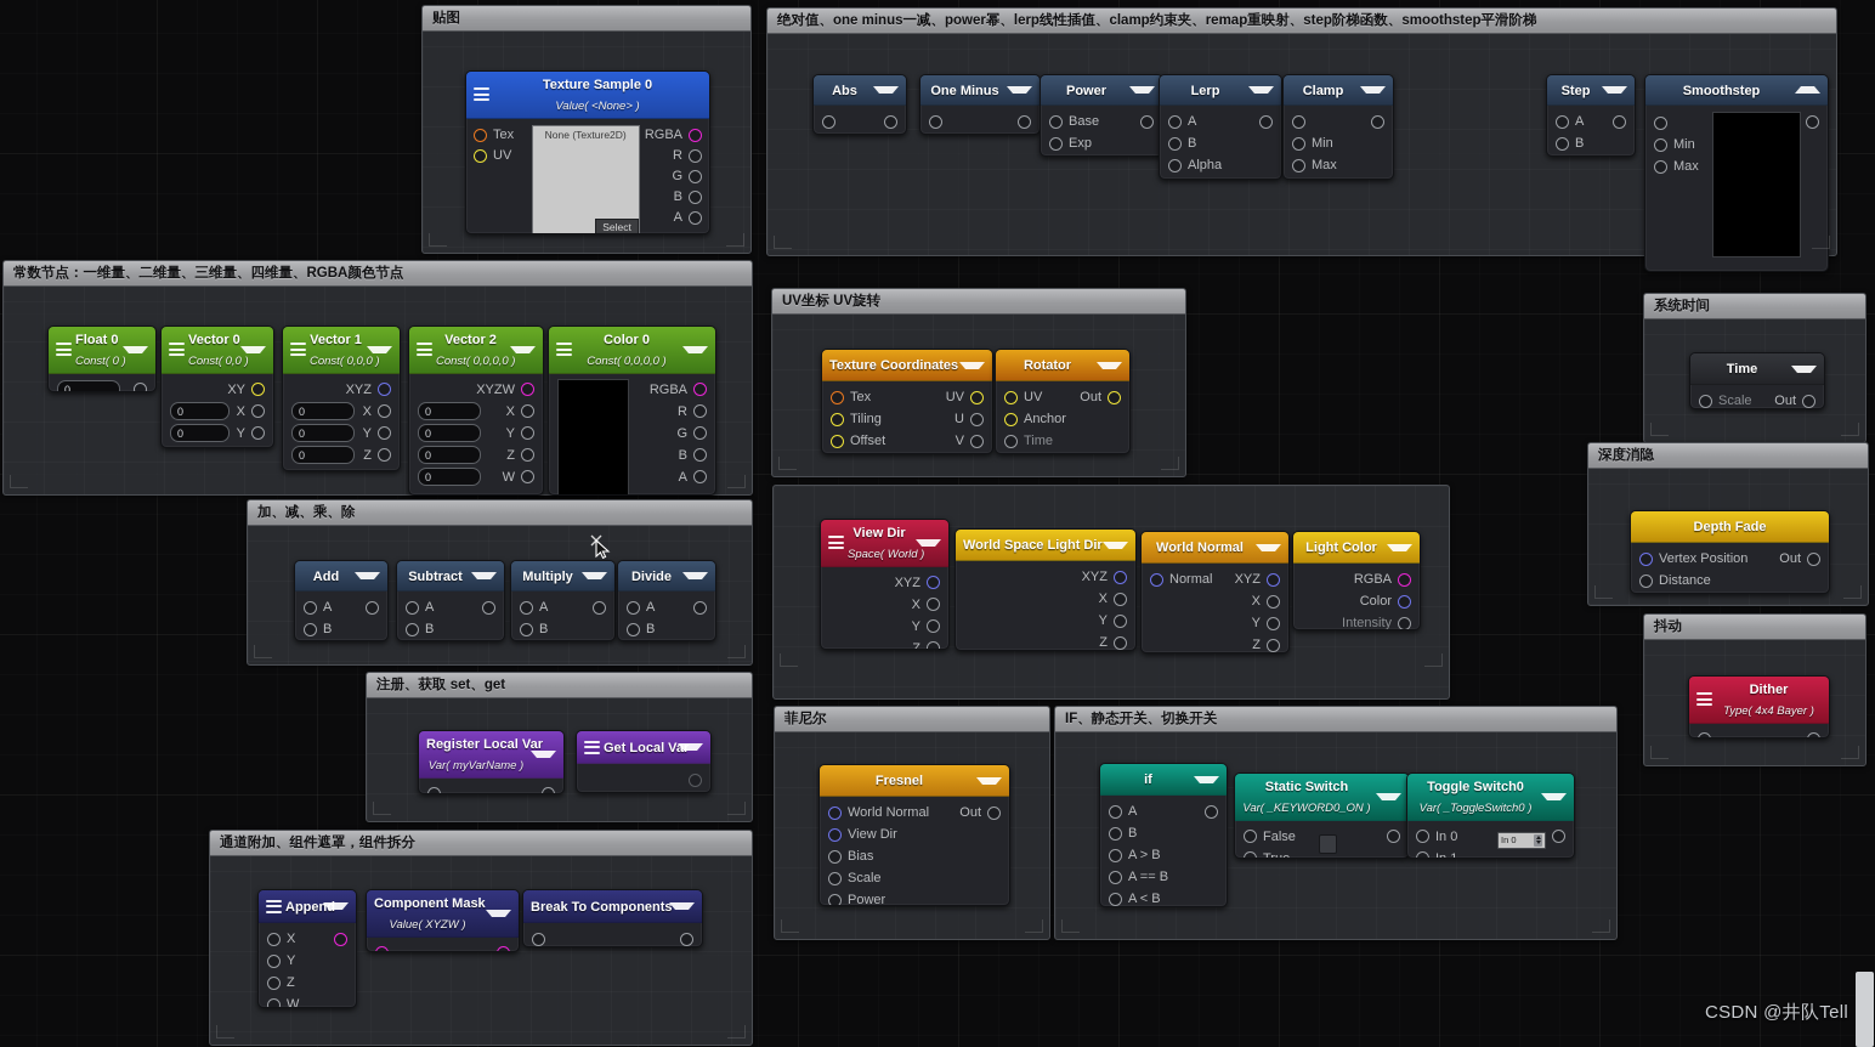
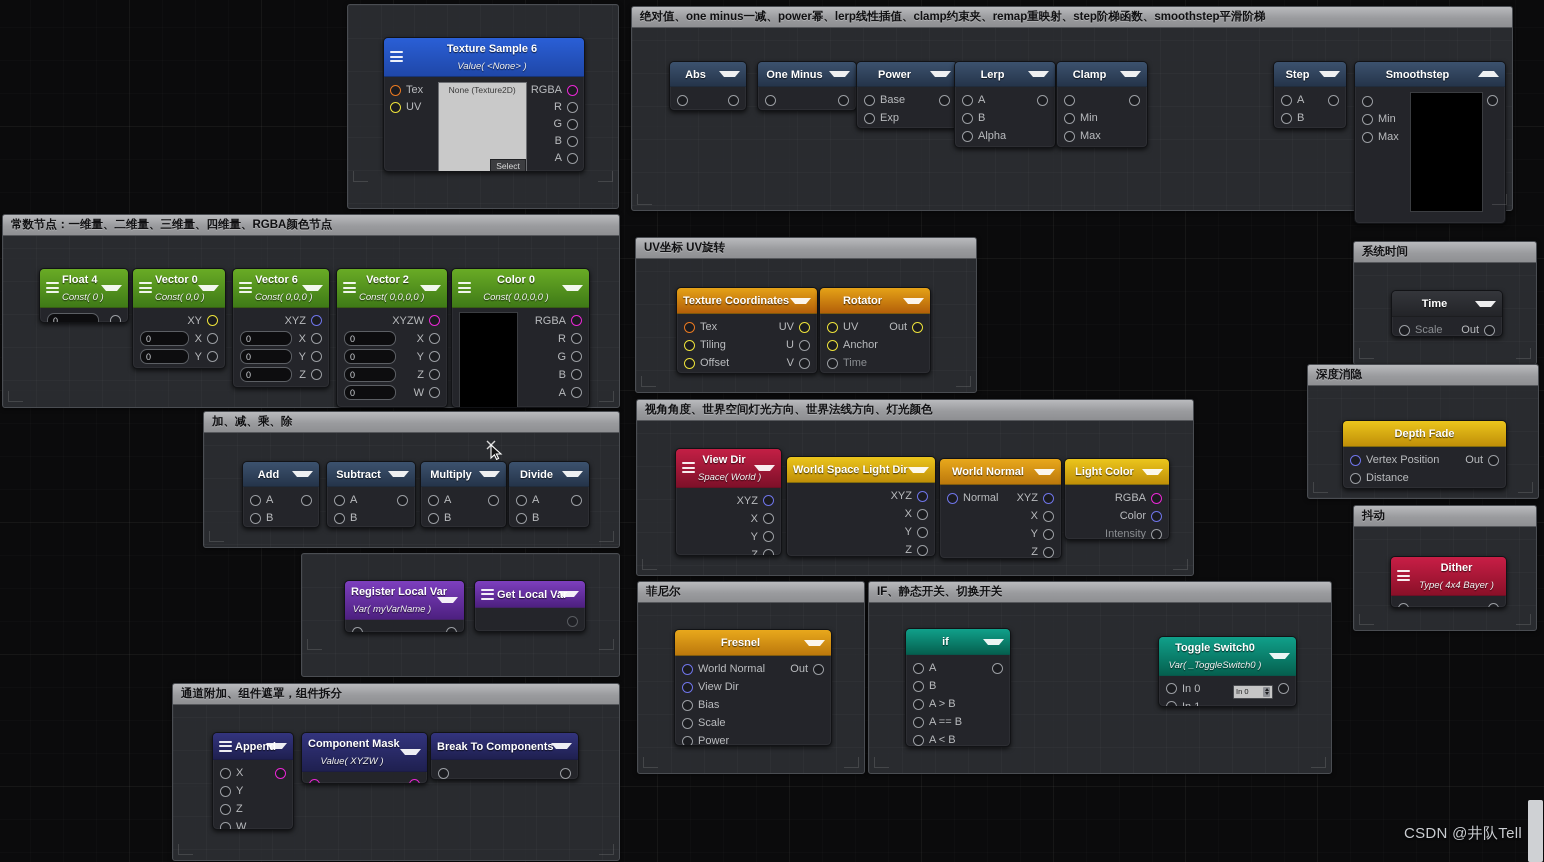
- 贴图
- Texture Sample 0
+ Texture Sample 6
  Value( <None> )
  Tex
  UV
  None (Texture2D)
  Select
  RGBA
  R
  G
  B
  A
  绝对值、one minus一减、power幂、lerp线性插值、clamp约束夹、remap重映射、step阶梯函数、smoothstep平滑阶梯
  Abs
  One Minus
  Power
  Base
  Exp
  Lerp
  A
  B
  Alpha
  Clamp
  Min
  Max
  Step
  A
  B
  Smoothstep
  Min
  Max
  常数节点：一维量、二维量、三维量、四维量、RGBA颜色节点
- Float 0
+ Float 4
  Const( 0 )
  0
  Vector 0
  Const( 0,0 )
  XY
  0
  X
  0
  Y
- Vector 1
+ Vector 6
  Const( 0,0,0 )
  XYZ
  0
  X
  0
  Y
  0
  Z
  Vector 2
  Const( 0,0,0,0 )
  XYZW
  0
  X
  0
  Y
  0
  Z
  0
  W
  Color 0
  Const( 0,0,0,0 )
  RGBA
  R
  G
  B
  A
  加、减、乘、除
  Add
  A
  B
  Subtract
  A
  B
  Multiply
  A
  B
  Divide
  A
  B
- 注册、获取 set、get
  Register Local Var
  Var( myVarName )
  Get Local Var
  通道附加、组件遮罩，组件拆分
  Append
  X
  Y
  Z
  W
  Component Mask
  Value( XYZW )
  Break To Components
  UV坐标 UV旋转
  Texture Coordinates
  Tex
  UV
  Tiling
  U
  Offset
  V
  Rotator
  UV
  Out
  Anchor
  Time
+ 视角角度、世界空间灯光方向、世界法线方向、灯光颜色
  View Dir
  Space( World )
  XYZ
  X
  Y
  Z
  World Space Light Dir
  XYZ
  X
  Y
  Z
  World Normal
  Normal
  XYZ
  X
  Y
  Z
  Light Color
  RGBA
  Color
  Intensity
  菲尼尔
  Fresnel
  World Normal
  Out
  View Dir
  Bias
  Scale
  Power
  IF、静态开关、切换开关
  if
  A
  B
  A > B
  A == B
  A < B
- Static Switch
- Var( _KEYWORD0_ON )
- False
  Toggle Switch0
  Var( _ToggleSwitch0 )
  In 0
  In 0
  系统时间
  Time
  Scale
  Out
  深度消隐
  Depth Fade
  Vertex Position
  Out
  Distance
  抖动
  Dither
  Type( 4x4 Bayer )
  CSDN @井队Tell
